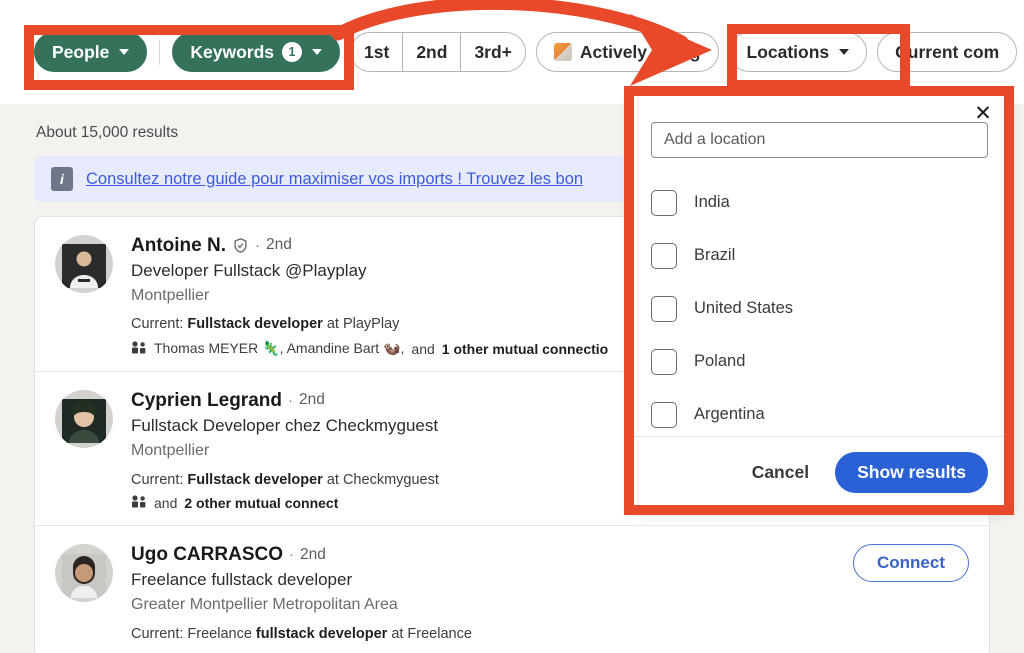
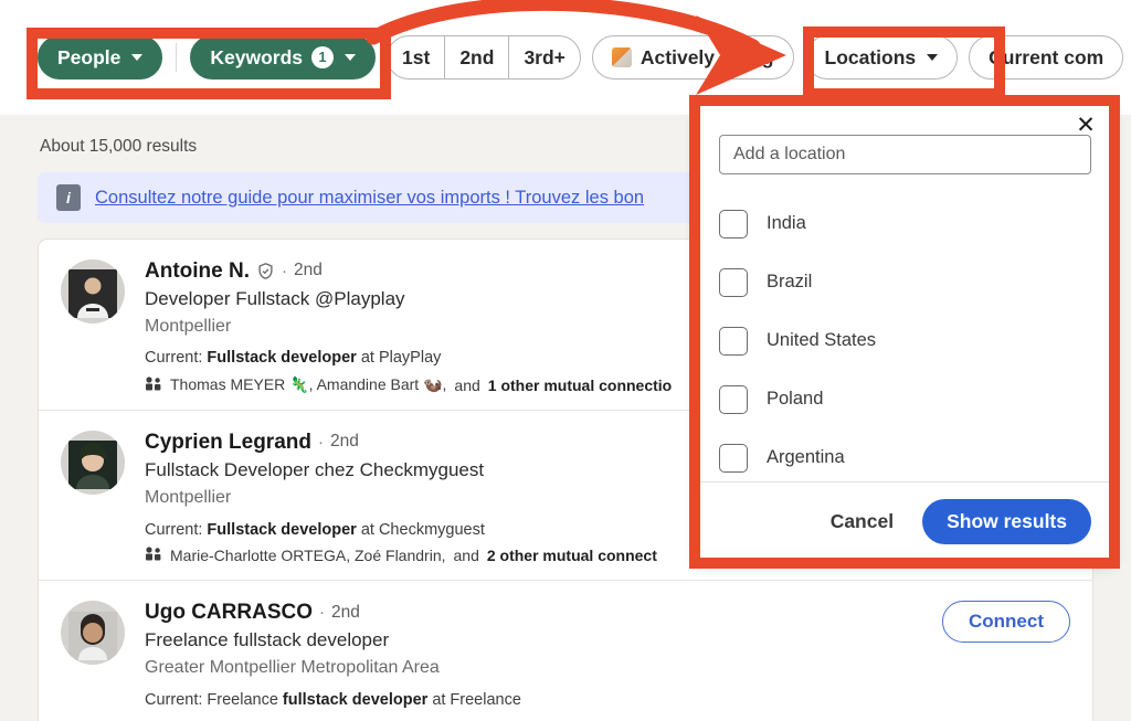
  People
  Keywords
  1
  1st
  2nd
  3rd+
  Locations
  Current com
  About 15,000 results
  i
  Consultez notre guide pour maximiser vos imports ! Trouvez les bon
  Antoine N.
  ·
  2nd
  Developer Fullstack @Playplay
  Montpellier
  Current: Fullstack developer at PlayPlay
  Thomas MEYER 🦎, Amandine Bart 🦦,
  and
  1 other mutual connectio
  Cyprien Legrand
  ·
  2nd
  Fullstack Developer chez Checkmyguest
  Montpellier
  Current: Fullstack developer at Checkmyguest
+ Marie-Charlotte ORTEGA, Zoé Flandrin,
  and
  2 other mutual connect
  Ugo CARRASCO
  ·
  2nd
  Freelance fullstack developer
  Greater Montpellier Metropolitan Area
  Current: Freelance fullstack developer at Freelance
  Connect
  ✕
  Add a location
  India
  Brazil
  United States
  Poland
  Argentina
  Cancel
  Show results
